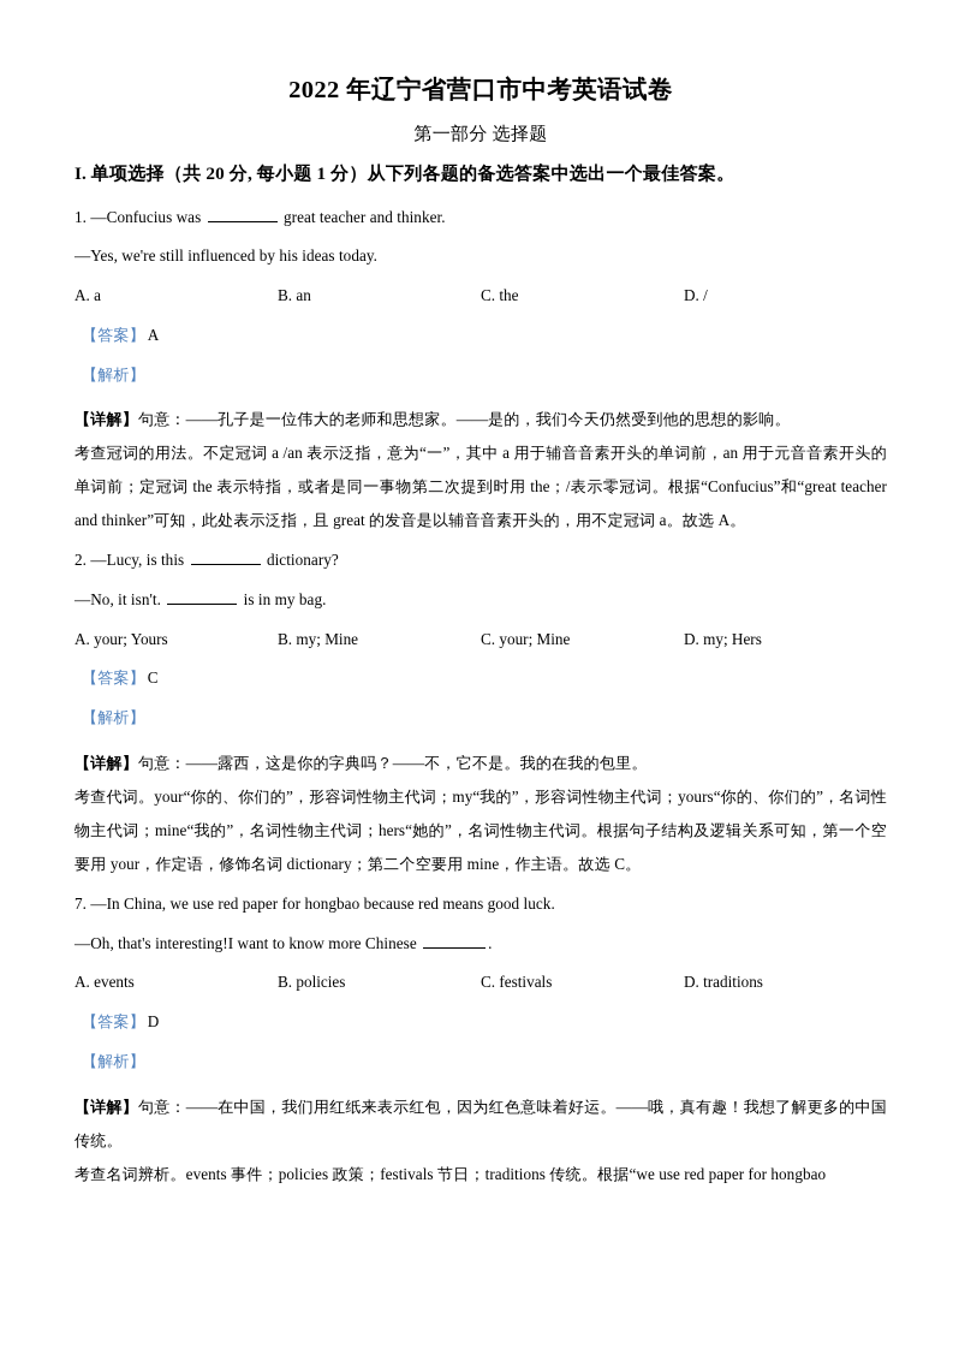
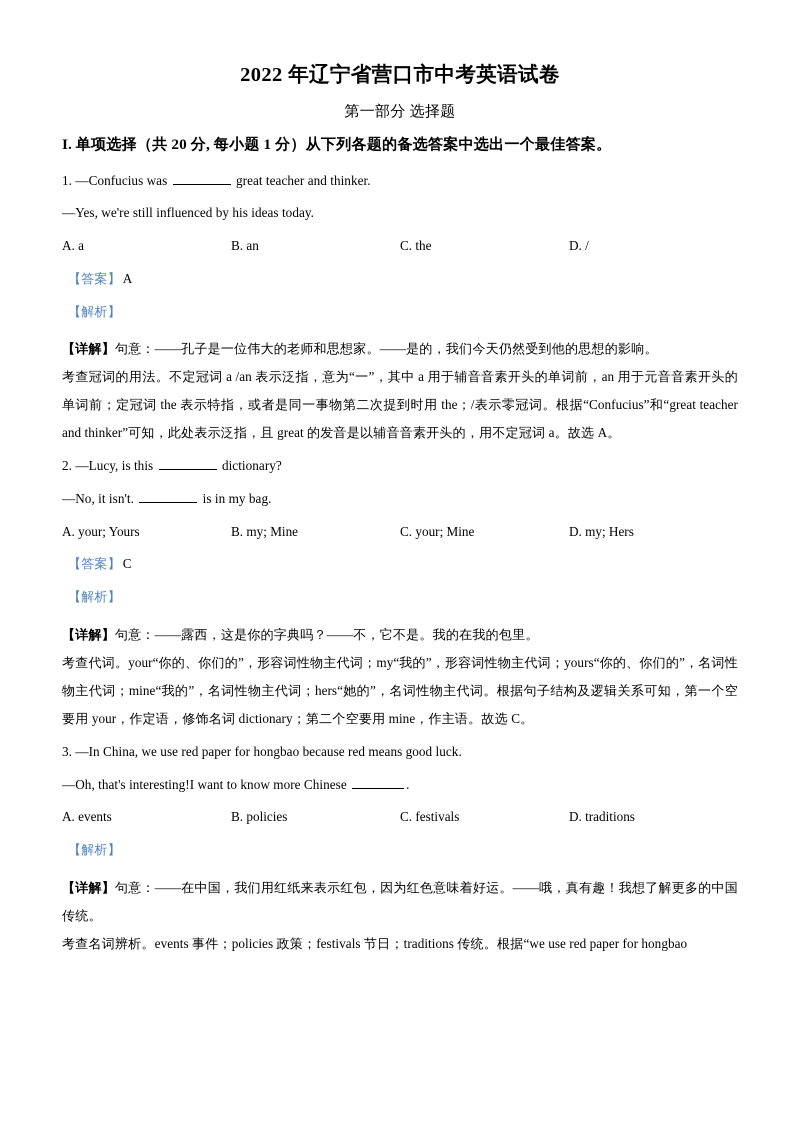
  2022 年辽宁省营口市中考英语试卷
  第一部分 选择题
  I. 单项选择（共 20 分, 每小题 1 分）从下列各题的备选答案中选出一个最佳答案。
  1. —Confucius was great teacher and thinker.
  —Yes, we're still influenced by his ideas today.
  A. a
  B. an
  C. the
  D. /
  【答案】 A
  【解析】
  【详解】句意：——孔子是一位伟大的老师和思想家。——是的，我们今天仍然受到他的思想的影响。
  考查冠词的用法。不定冠词 a /an 表示泛指，意为“一”，其中 a 用于辅音音素开头的单词前，an 用于元音音素开头的单词前；定冠词 the 表示特指，或者是同一事物第二次提到时用 the；/表示零冠词。根据“Confucius”和“great teacher and thinker”可知，此处表示泛指，且 great 的发音是以辅音音素开头的，用不定冠词 a。故选 A。
  2. —Lucy, is this dictionary?
  —No, it isn't. is in my bag.
  A. your; Yours
  B. my; Mine
  C. your; Mine
  D. my; Hers
  【答案】 C
  【解析】
  【详解】句意：——露西，这是你的字典吗？——不，它不是。我的在我的包里。
  考查代词。your“你的、你们的”，形容词性物主代词；my“我的”，形容词性物主代词；yours“你的、你们的”，名词性物主代词；mine“我的”，名词性物主代词；hers“她的”，名词性物主代词。根据句子结构及逻辑关系可知，第一个空要用 your，作定语，修饰名词 dictionary；第二个空要用 mine，作主语。故选 C。
- 7. —In China, we use red paper for hongbao because red means good luck.
+ 3. —In China, we use red paper for hongbao because red means good luck.
  —Oh, that's interesting!I want to know more Chinese .
  A. events
  B. policies
  C. festivals
  D. traditions
- 【答案】 D
  【解析】
  【详解】句意：——在中国，我们用红纸来表示红包，因为红色意味着好运。——哦，真有趣！我想了解更多的中国传统。
  考查名词辨析。events 事件；policies 政策；festivals 节日；traditions 传统。根据“we use red paper for hongbao
